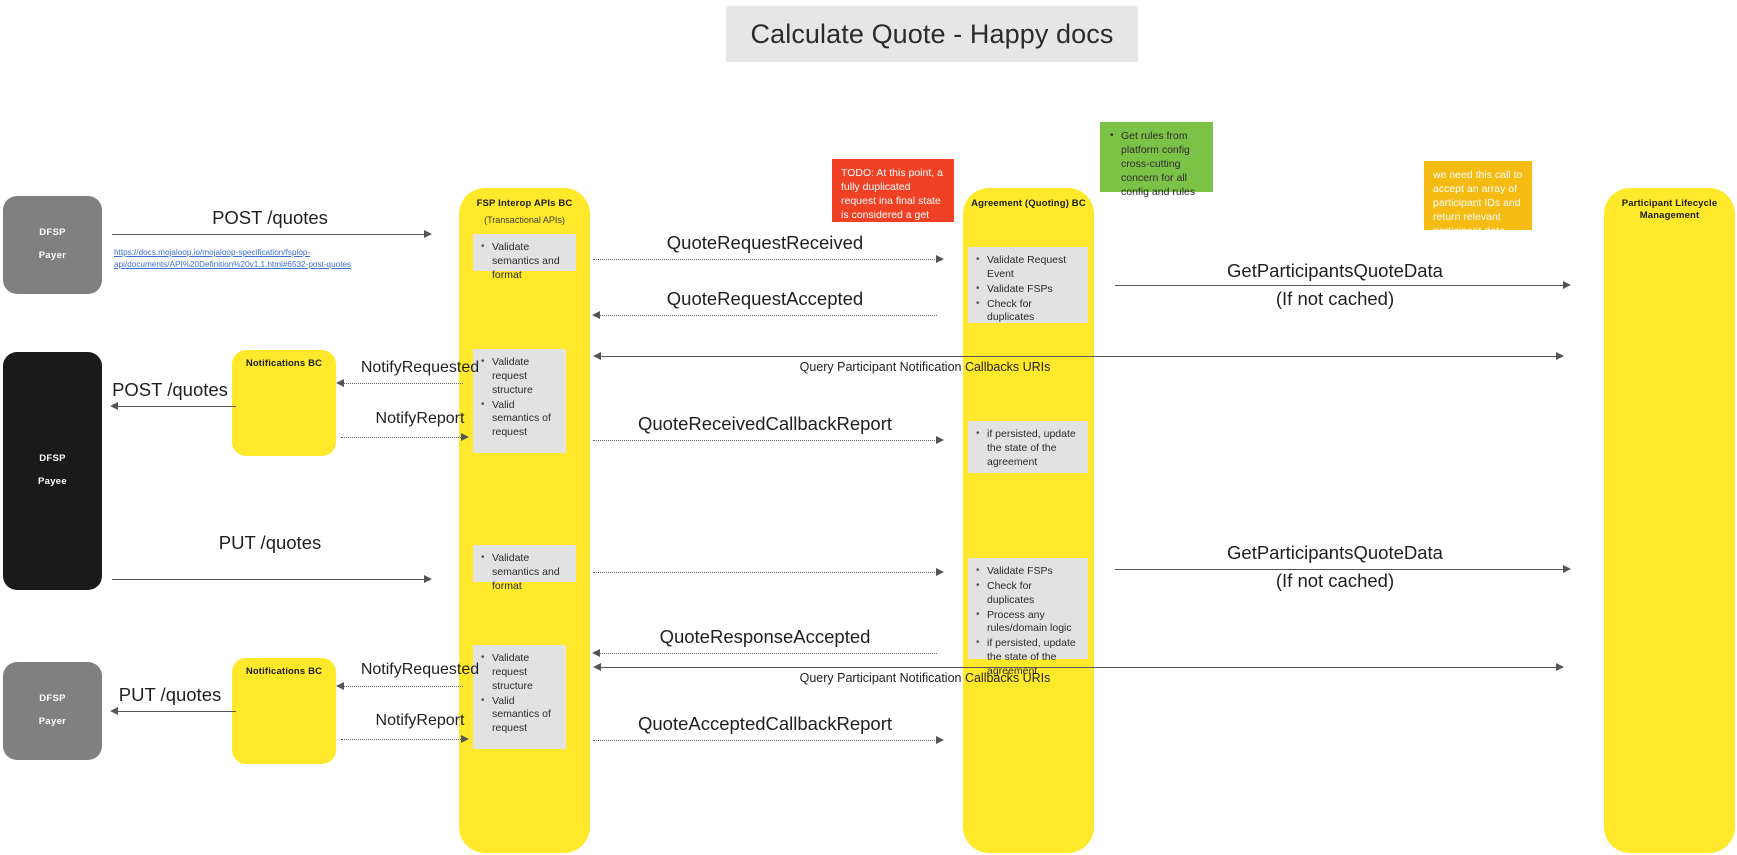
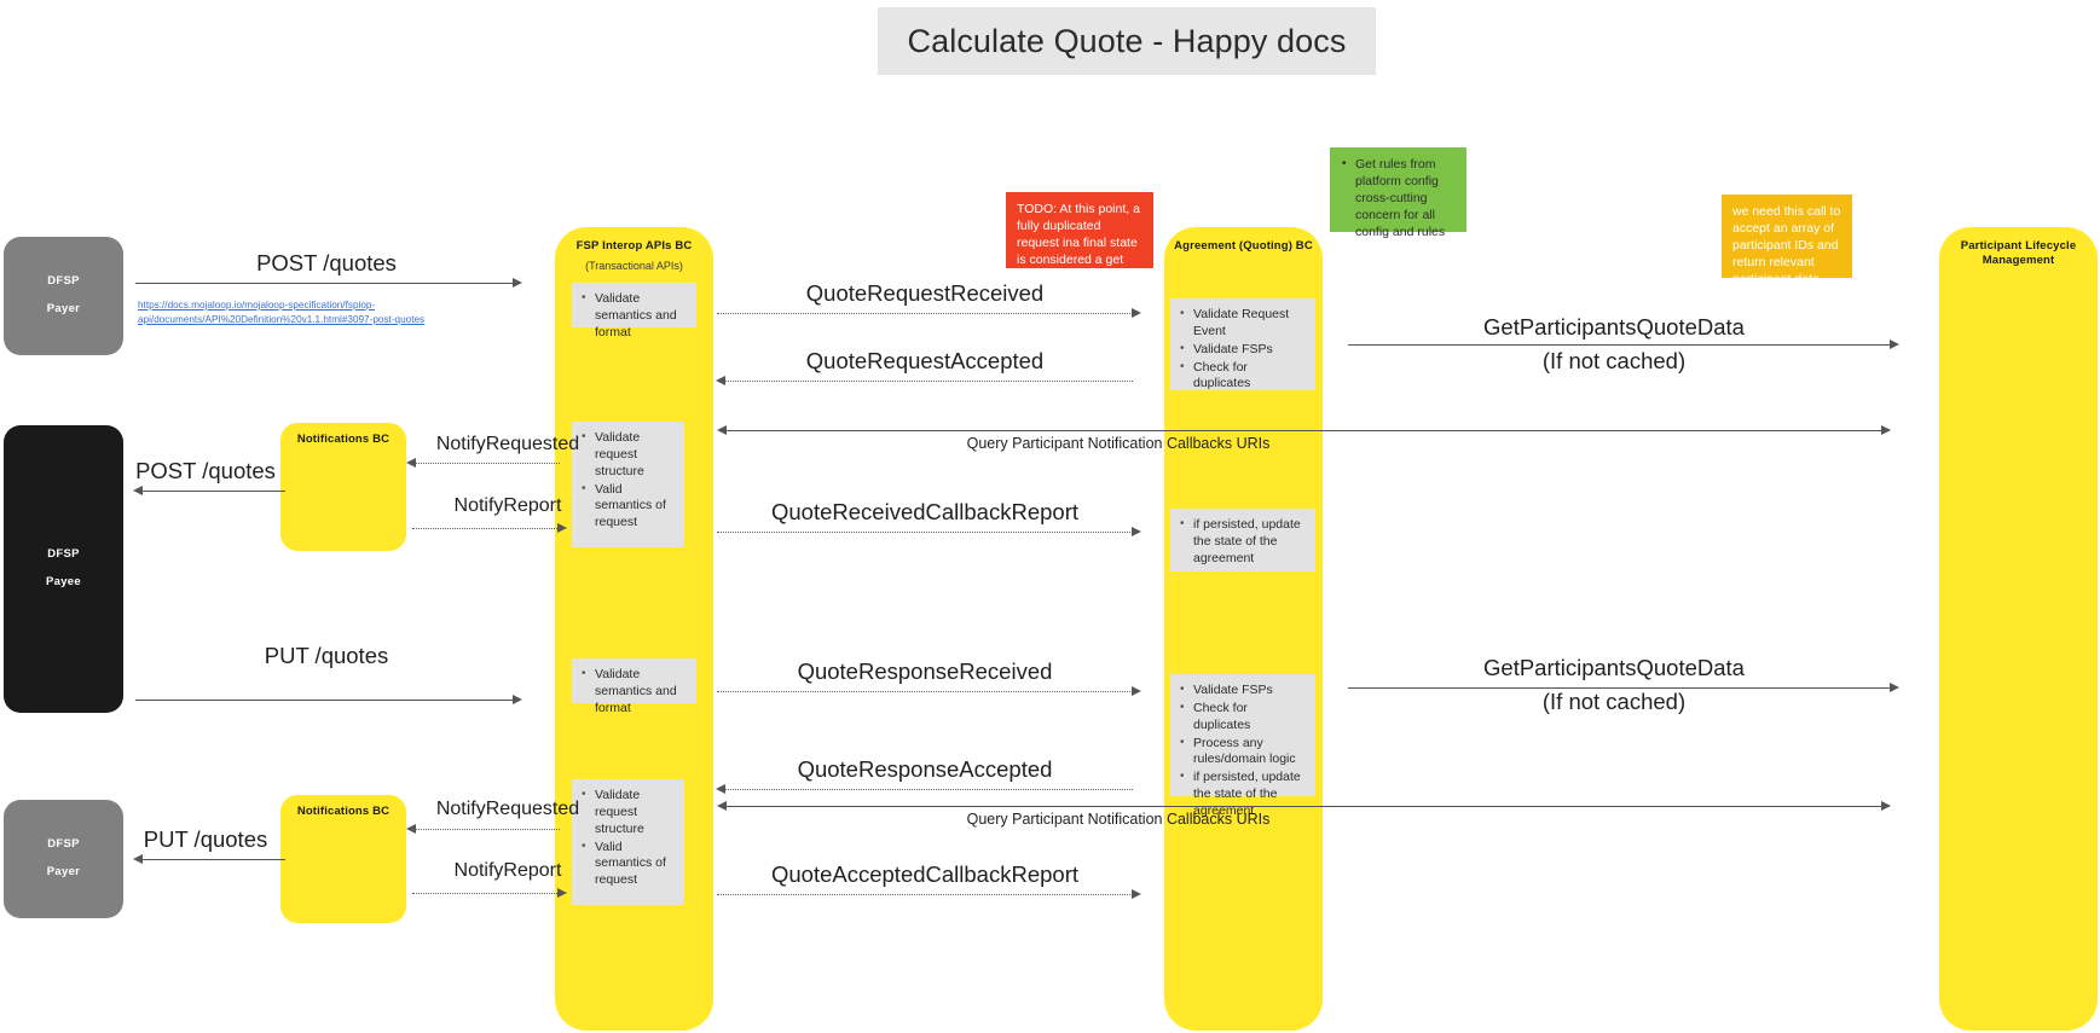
  Calculate Quote - Happy docs
  FSP Interop APIs BC
  (Transactional APIs)
  Agreement (Quoting) BC
  Participant Lifecycle Management
  Notifications BC
  Notifications BC
  DFSP
  Payer
  DFSP
  Payee
  DFSP
  Payer
  TODO: At this point, a fully duplicated request ina final state is considered a get
  Get rules from platform config cross-cutting concern for all config and rules
  we need this call to accept an array of participant IDs and return relevant participant data,
  Validate semantics and format
  Validate request structure
  Valid semantics of request
  Validate semantics and format
  Validate request structure
  Valid semantics of request
  Validate Request Event
  Validate FSPs
  Check for duplicates
  if persisted, update the state of the agreement
  Validate FSPs
  Check for duplicates
  Process any rules/domain logic
  if persisted, update the state of the agreement
  POST /quotes
- https://docs.mojaloop.io/mojaloop-specification/fspiop-api/documents/API%20Definition%20v1.1.html#6532-post-quotes
+ https://docs.mojaloop.io/mojaloop-specification/fspiop-api/documents/API%20Definition%20v1.1.html#3097-post-quotes
  QuoteRequestReceived
  QuoteRequestAccepted
  GetParticipantsQuoteData
  (If not cached)
  Query Participant Notification Callbacks URIs
  NotifyRequested
  NotifyReport
  POST /quotes
  QuoteReceivedCallbackReport
  PUT /quotes
+ QuoteResponseReceived
  GetParticipantsQuoteData
  (If not cached)
  QuoteResponseAccepted
  Query Participant Notification Callbacks URIs
  NotifyRequested
  NotifyReport
  PUT /quotes
  QuoteAcceptedCallbackReport
